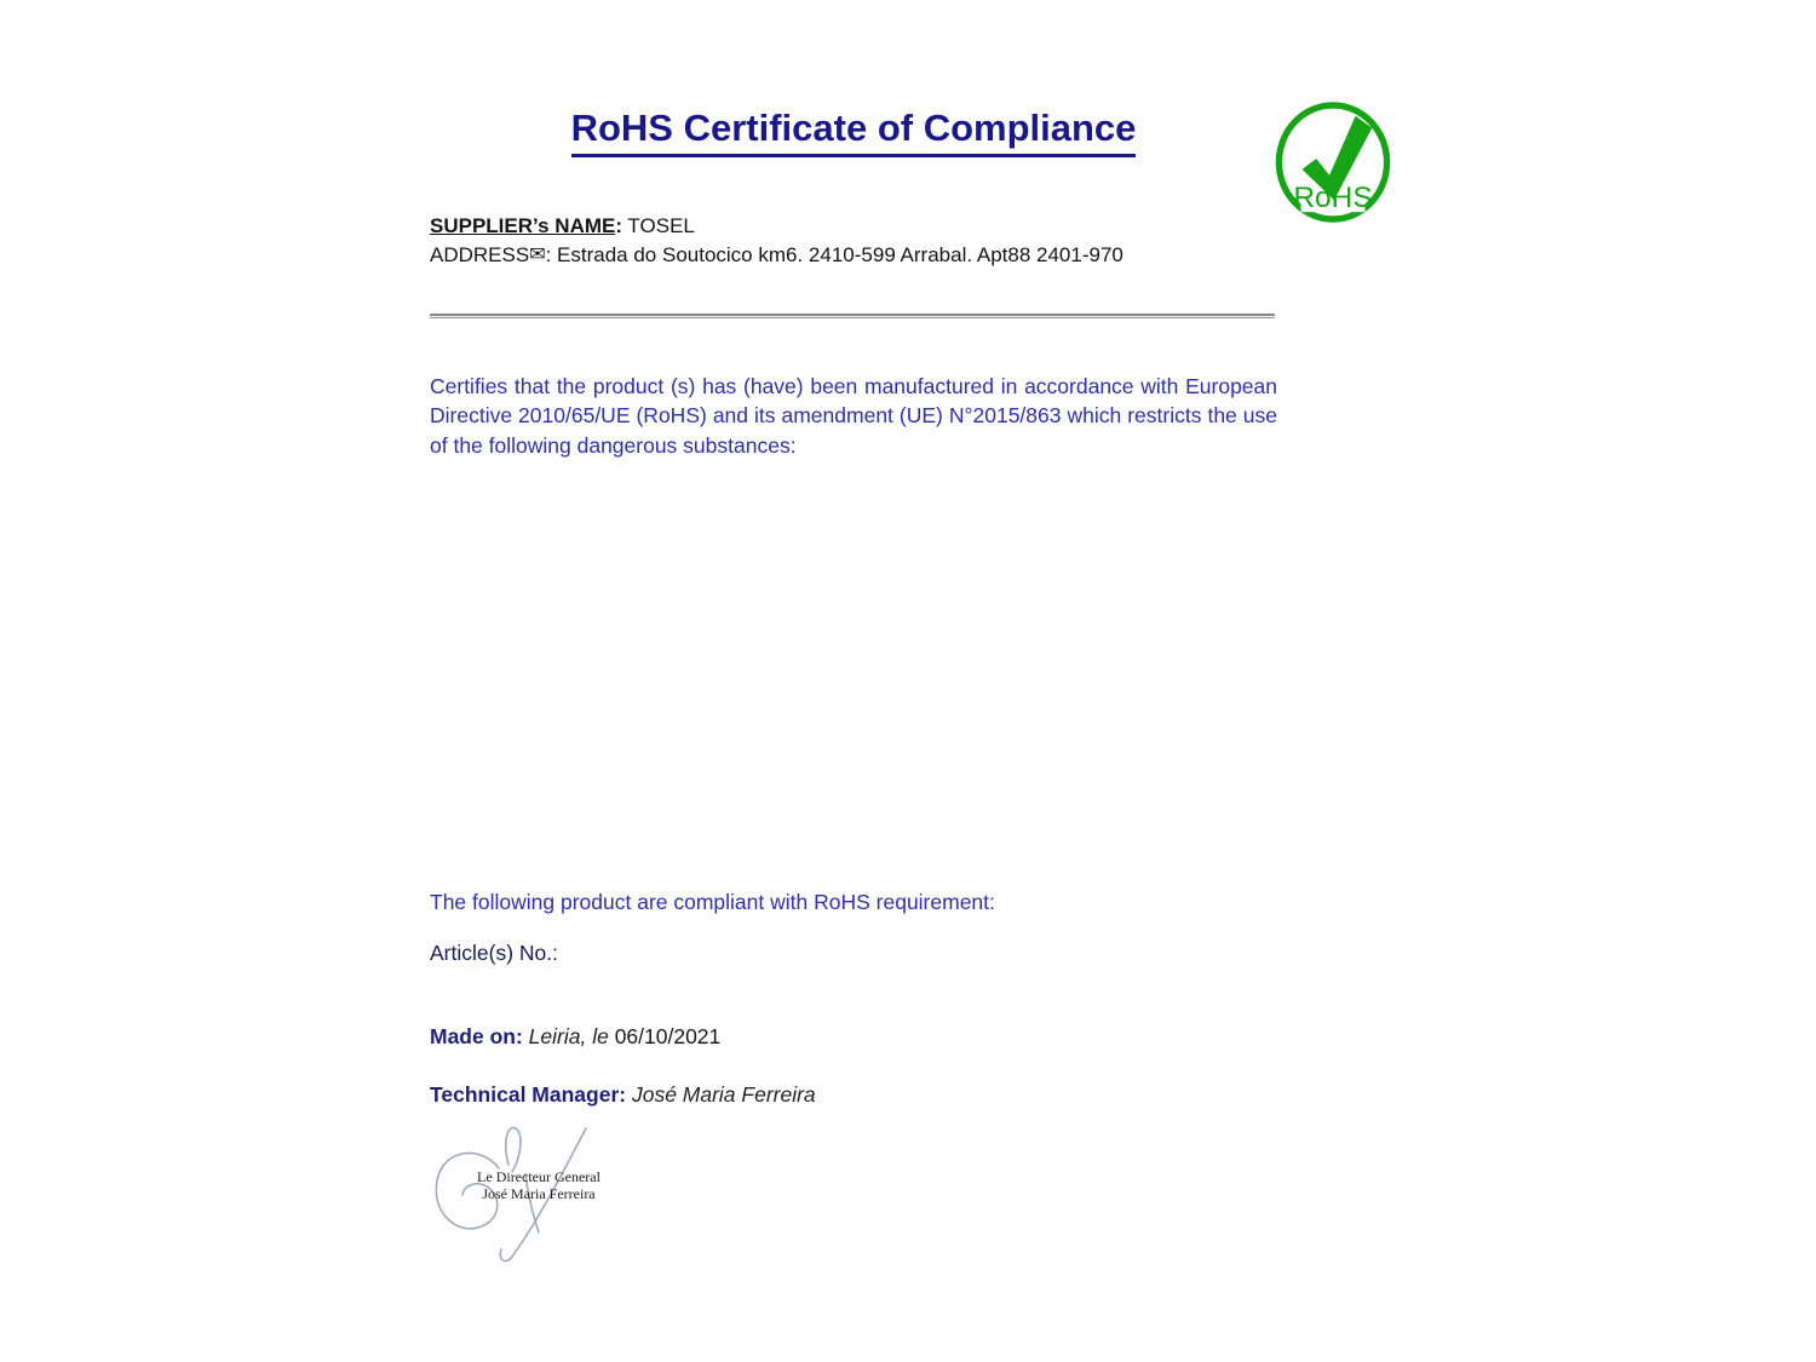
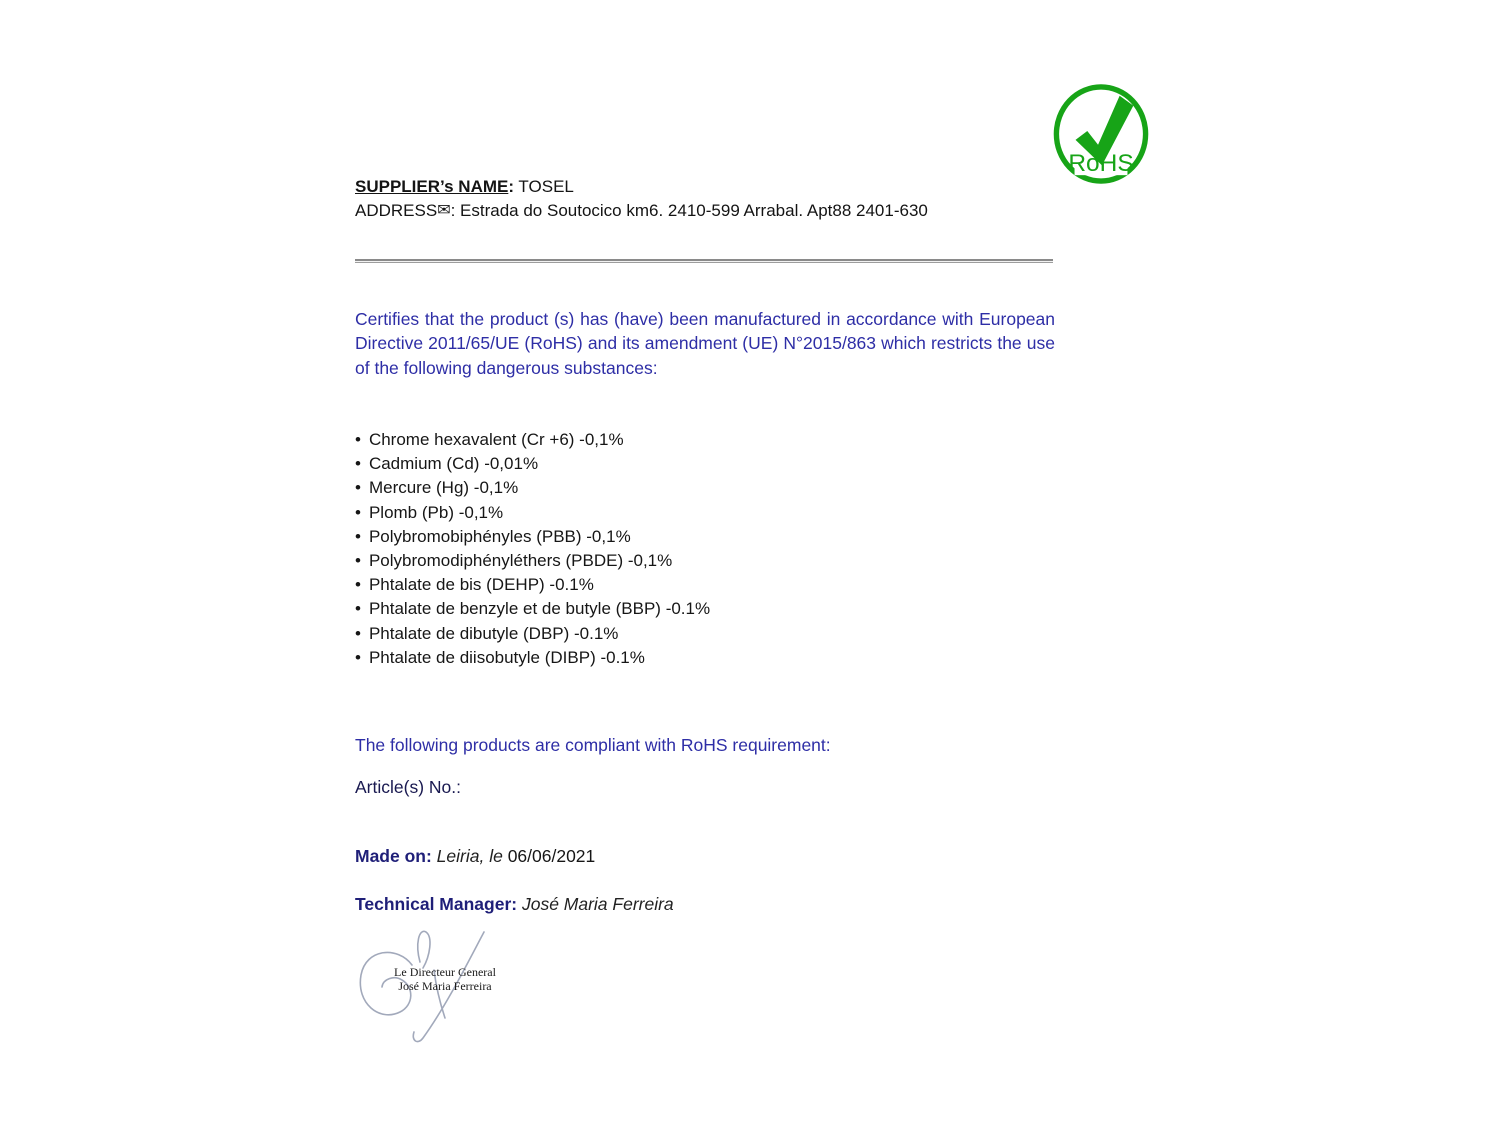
- RoHS Certificate of Compliance
  RoHS
  SUPPLIER’s NAME: TOSEL
- ADDRESS✉: Estrada do Soutocico km6. 2410-599 Arrabal. Apt88 2401-970
+ ADDRESS✉: Estrada do Soutocico km6. 2410-599 Arrabal. Apt88 2401-630
- Certifies that the product (s) has (have) been manufactured in accordance with European Directive 2010/65/UE (RoHS) and its amendment (UE) N°2015/863 which restricts the use of the following dangerous substances:
+ Certifies that the product (s) has (have) been manufactured in accordance with European Directive 2011/65/UE (RoHS) and its amendment (UE) N°2015/863 which restricts the use of the following dangerous substances:
+ Chrome hexavalent (Cr +6) -0,1%
+ Cadmium (Cd) -0,01%
+ Mercure (Hg) -0,1%
+ Plomb (Pb) -0,1%
+ Polybromobiphényles (PBB) -0,1%
+ Polybromodiphényléthers (PBDE) -0,1%
+ Phtalate de bis (DEHP) -0.1%
+ Phtalate de benzyle et de butyle (BBP) -0.1%
+ Phtalate de dibutyle (DBP) -0.1%
+ Phtalate de diisobutyle (DIBP) -0.1%
- The following product are compliant with RoHS requirement:
+ The following products are compliant with RoHS requirement:
  Article(s) No.:
- Made on: Leiria, le 06/10/2021
+ Made on: Leiria, le 06/06/2021
  Technical Manager: José Maria Ferreira
  Le Directeur General
  José Maria Ferreira
